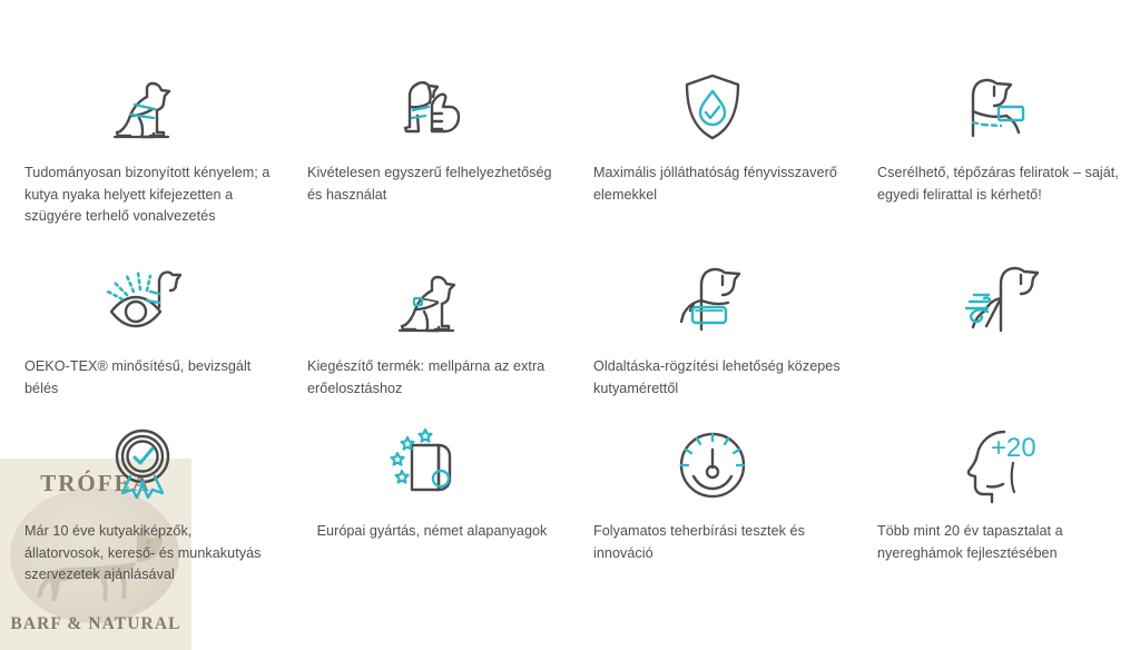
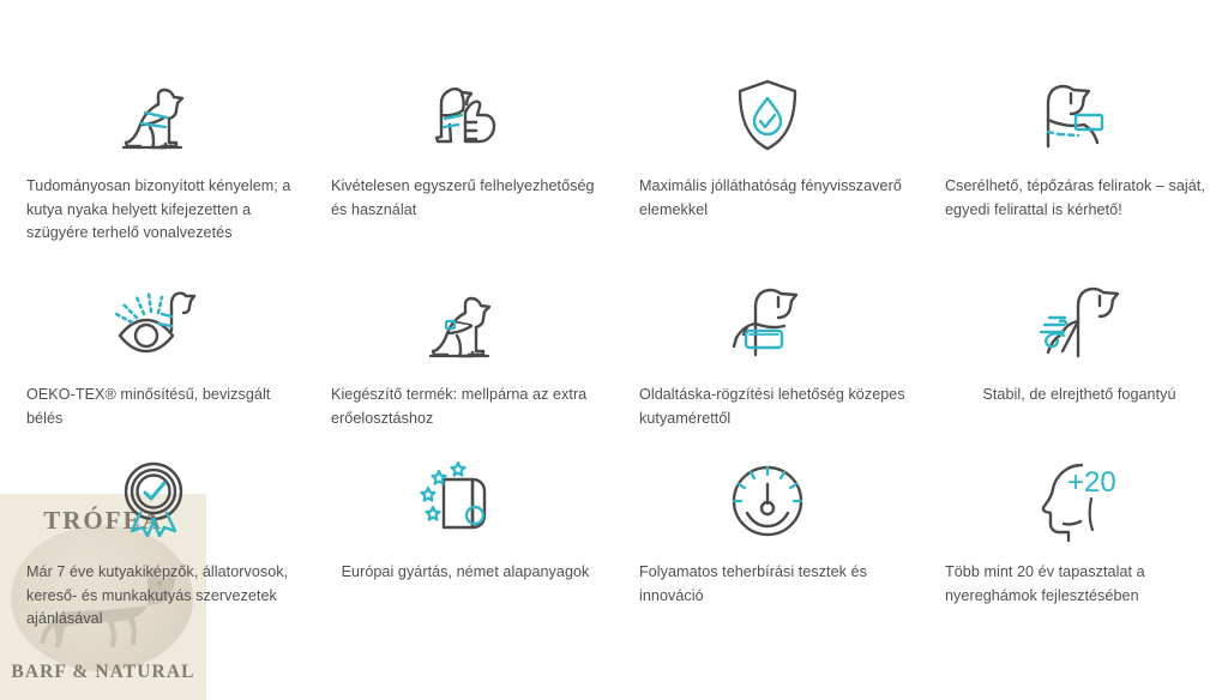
  Tudományosan bizonyított kényelem; a kutya nyaka helyett kifejezetten a szügyére terhelő vonalvezetés
  Kivételesen egyszerű felhelyezhetőség és használat
  Maximális jólláthatóság fényvisszaverő elemekkel
  Cserélhető, tépőzáras feliratok – saját, egyedi felirattal is kérhető!
  OEKO-TEX® minősítésű, bevizsgált bélés
  Kiegészítő termék: mellpárna az extra erőelosztáshoz
  Oldaltáska-rögzítési lehetőség közepes kutyamérettől
+ Stabil, de elrejthető fogantyú
- Már 10 éve kutyakiképzők, állatorvosok, kereső- és munkakutyás szervezetek ajánlásával
+ Már 7 éve kutyakiképzők, állatorvosok, kereső- és munkakutyás szervezetek ajánlásával
  Európai gyártás, német alapanyagok
  Folyamatos teherbírási tesztek és innováció
  +20
  Több mint 20 év tapasztalat a nyereghámok fejlesztésében
  TRÓFE
  BARF & NATURAL
